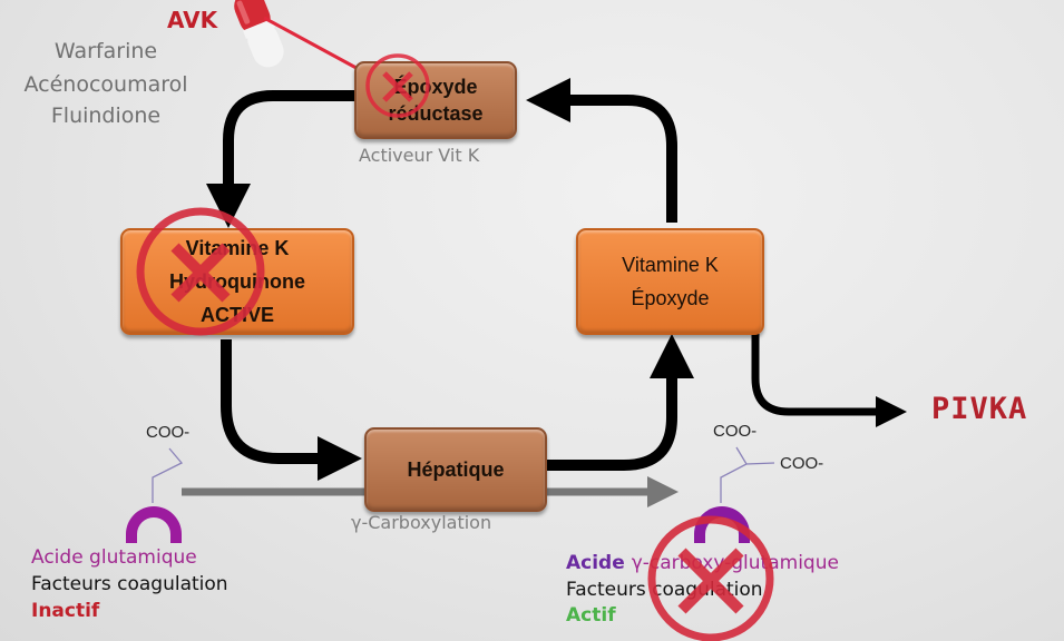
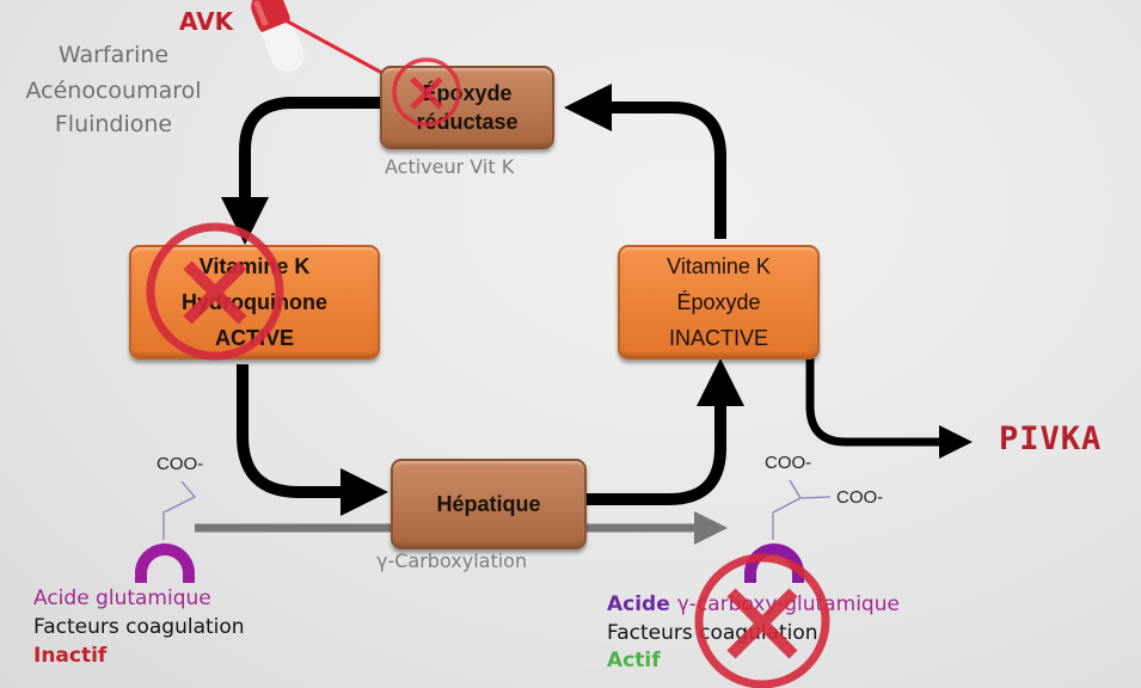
  AVK
  Warfarine
  Acénocoumarol
  Fluindione
  Époxyde
  réductase
  Activeur Vit K
  Vitamine K
  Hdoquione
  ACTVE
  Vitamine K
  Époxyde
+ INACTIVE
  Hépatique
  γ-Carboxylation
  PIVKA
  COO-
  COO-
  COO-
  Acide glutamique
  Facteurs coagulation
  Inactif
  Acide γ-arxygluamique
  Facteurs coagtion
  Actif
